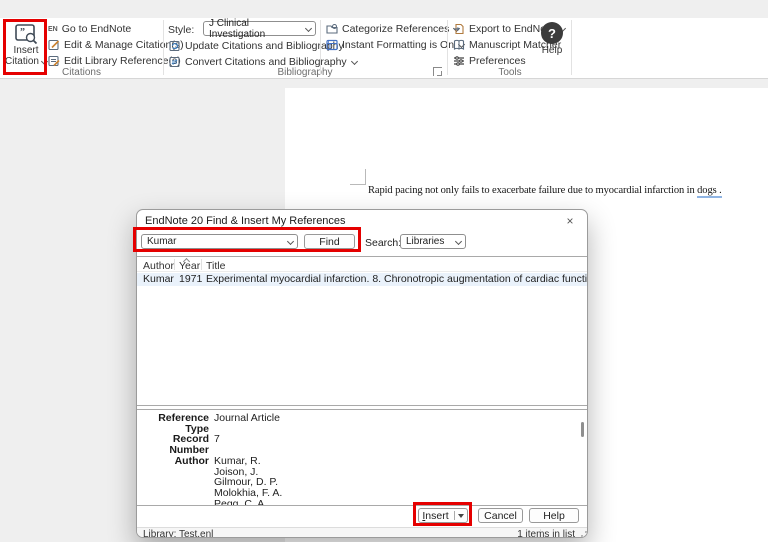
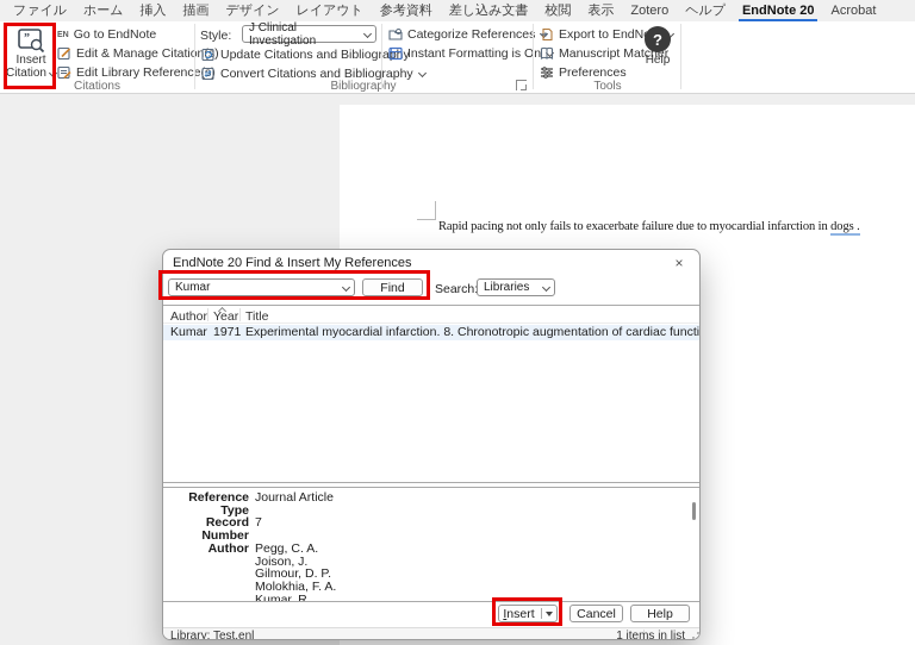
+ ファイル
+ ホーム
+ 挿入
+ 描画
+ デザイン
+ レイアウト
+ 参考資料
+ 差し込み文書
+ 校閲
+ 表示
+ Zotero
+ ヘルプ
+ EndNote 20
+ Acrobat
  ”
  Insert
  Citation
  Go to EndNote
  Edit & Manage Citatin)
  Edit Library Reference
  Citations
  Style:
  J Clinical Investigation
  Update Citations and Bibliogahy
  Convert Citations and Bibliography
  Categorize Reference
  Instant Formatting is On
  Bibliograhy
  Export to EndN
  Manuscript Matcher
  Preferences
  ?
  Help
  Tools
  Rapid pacing not only fails to exacerbate failure due to myocardial infarction in dogs .
  EndNote 20 Find & Insert My References
  ×
  Kumar
  Find
  Search
  Libraries
  Author
  Year
  Title
  Kumar
  1971
  Experimental myocardial infarction. 8. Chronotropic augmentation of cardiac functi
  Reference Type
  Journal Article
  Record Number
  7
  Author
- Kumar, R.
+ Pegg, C. A.
  Joison, J.
  Gilmour, D. P.
  Molokhia, F. A.
- Pegg, C. A.
+ Kumar, R.
  Insert
  Cancel
  Help
  Library: Test.enl
  1 items in list
